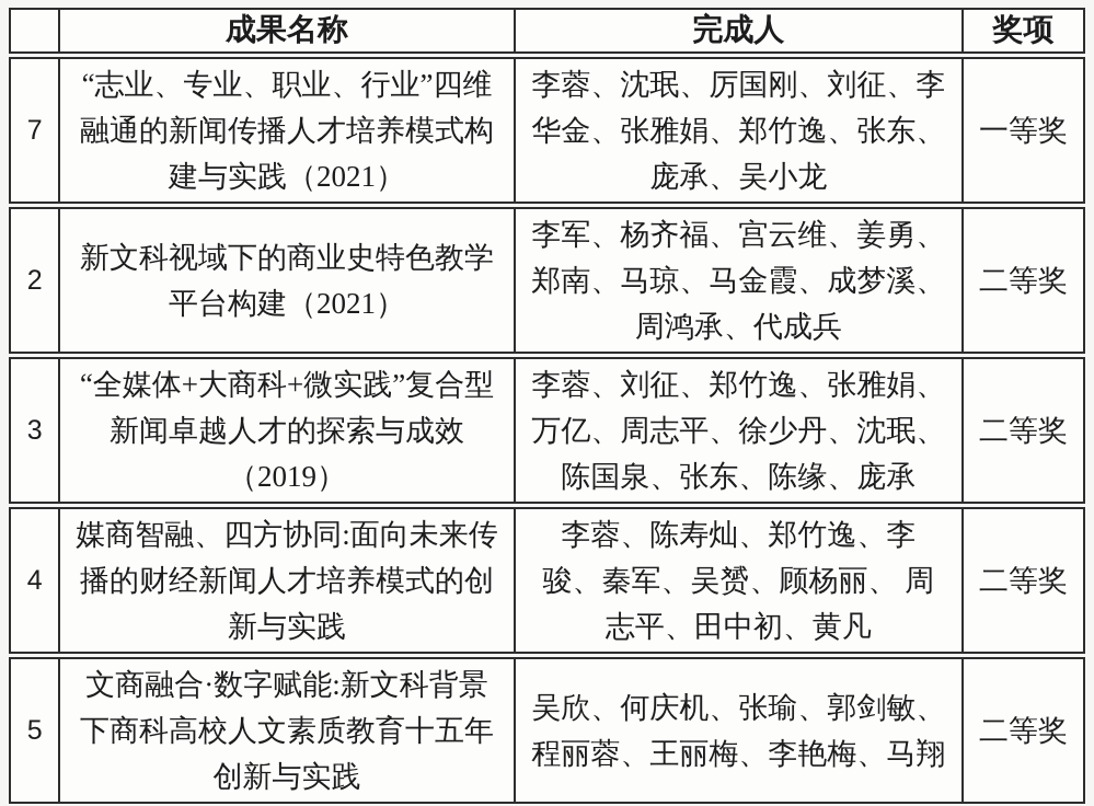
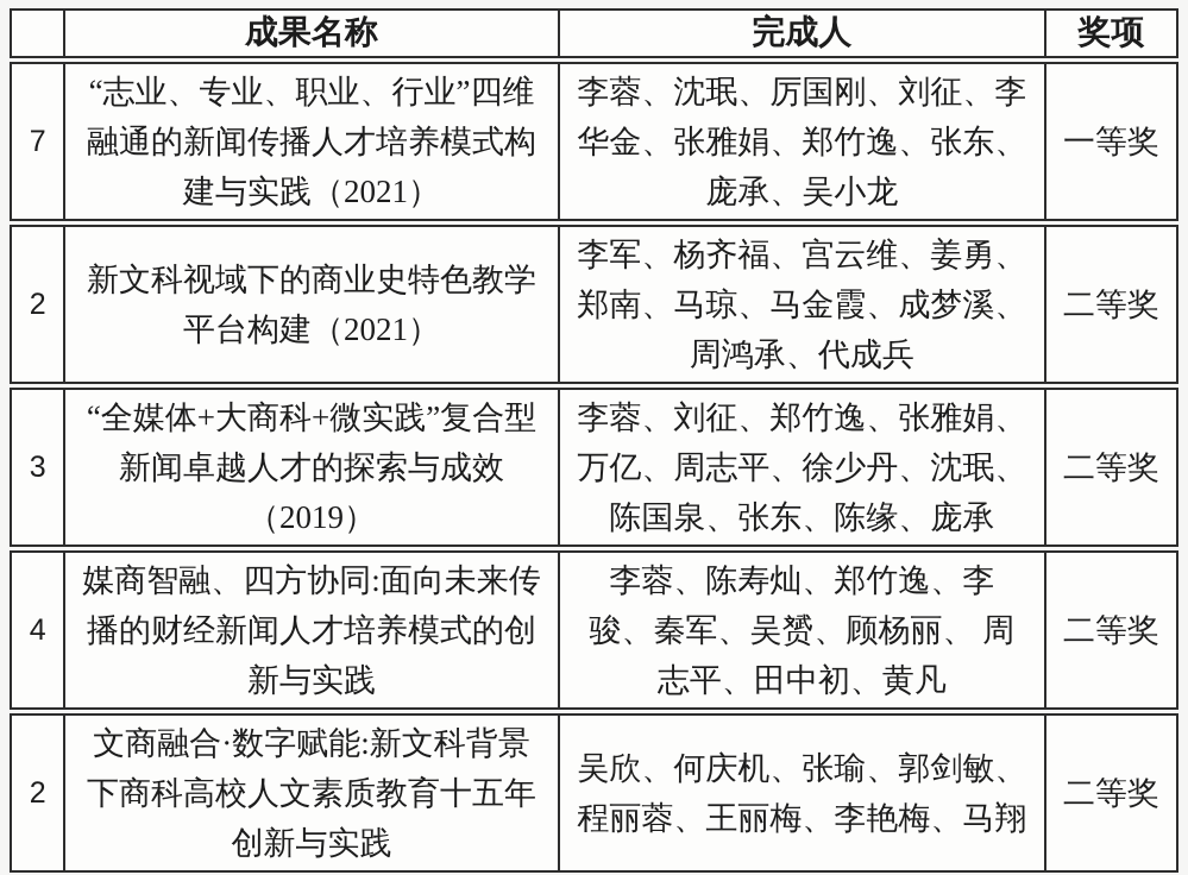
  	成果名称	完成人	奖项
  7	“志业、专业、职业、行业”四维融通的新闻传播人才培养模式构建与实践（2021）	李蓉、沈珉、厉国刚、刘征、李华金、张雅娟、郑竹逸、张东、庞承、吴小龙	一等奖
  2	新文科视域下的商业史特色教学平台构建（2021）	李军、杨齐福、宫云维、姜勇、郑南、马琼、马金霞、成梦溪、周鸿承、代成兵	二等奖
  3	“全媒体+大商科+微实践”复合型新闻卓越人才的探索与成效（2019）	李蓉、刘征、郑竹逸、张雅娟、万亿、周志平、徐少丹、沈珉、陈国泉、张东、陈缘、庞承	二等奖
  4	媒商智融、四方协同:面向未来传播的财经新闻人才培养模式的创新与实践	李蓉、陈寿灿、郑竹逸、李 骏、秦军、吴赟、顾杨丽、 周志平、田中初、黄凡	二等奖
- 5	文商融合·数字赋能:新文科背景下商科高校人文素质教育十五年创新与实践	吴欣、何庆机、张瑜、郭剑敏、程丽蓉、王丽梅、李艳梅、马翔	二等奖
+ 2	文商融合·数字赋能:新文科背景下商科高校人文素质教育十五年创新与实践	吴欣、何庆机、张瑜、郭剑敏、程丽蓉、王丽梅、李艳梅、马翔	二等奖
